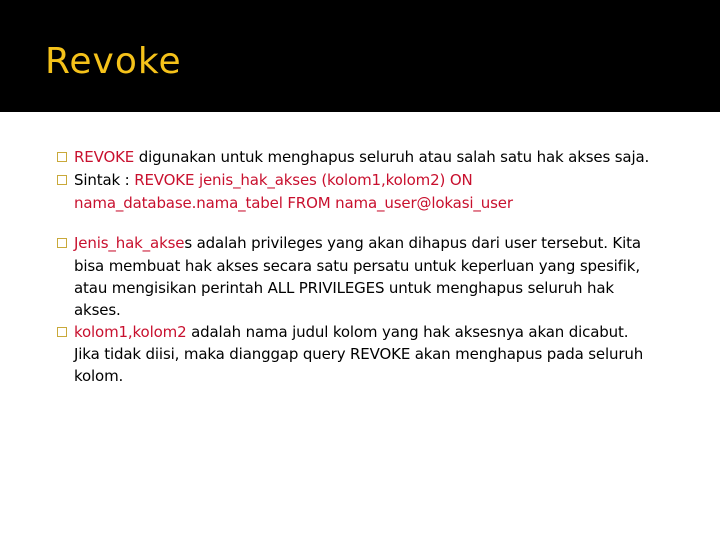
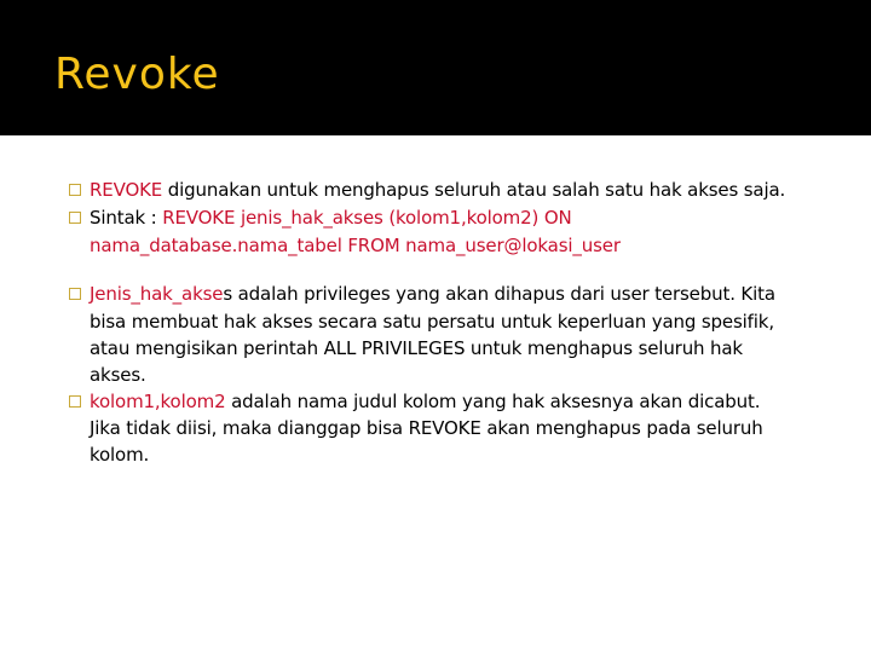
  Revoke
  REVOKE digunakan untuk menghapus seluruh atau salah satu hak akses saja.
  Sintak : REVOKE jenis_hak_akses (kolom1,kolom2) ON
  nama_database.nama_tabel FROM nama_user@lokasi_user
  Jenis_hak_akses adalah privileges yang akan dihapus dari user tersebut. Kita
  bisa membuat hak akses secara satu persatu untuk keperluan yang spesifik,
  atau mengisikan perintah ALL PRIVILEGES untuk menghapus seluruh hak
  akses.
  kolom1,kolom2 adalah nama judul kolom yang hak aksesnya akan dicabut.
- Jika tidak diisi, maka dianggap query REVOKE akan menghapus pada seluruh
+ Jika tidak diisi, maka dianggap bisa REVOKE akan menghapus pada seluruh
  kolom.
